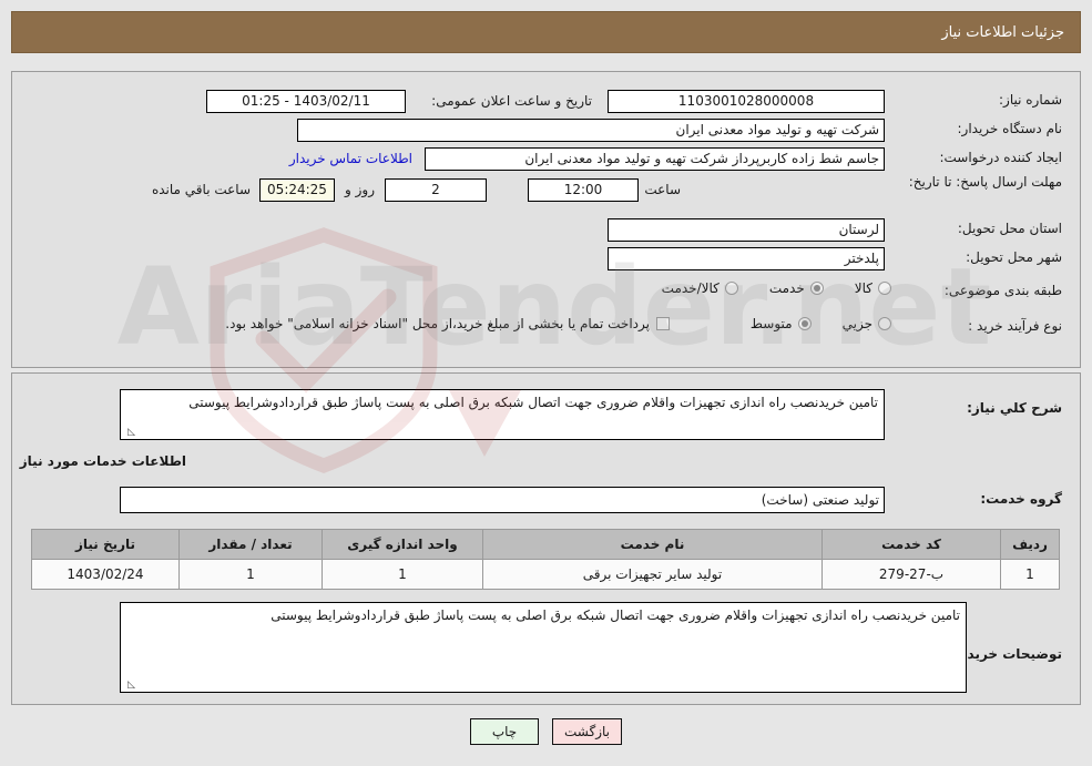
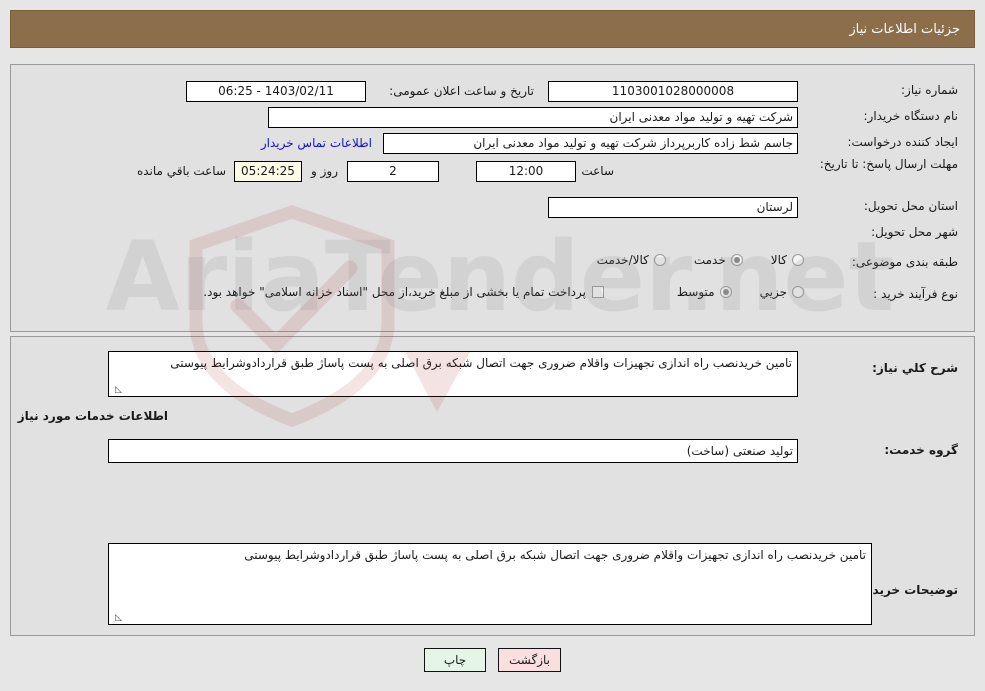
  جزئیات اطلاعات نیاز
  شماره نیاز:
  1103001028000008
  تاریخ و ساعت اعلان عمومی:
- 1403/02/11 - 01:25
+ 1403/02/11 - 06:25
  نام دستگاه خریدار:
  شرکت تهیه و تولید مواد معدنی ایران
  ایجاد کننده درخواست:
  جاسم شط زاده کاربرپرداز شرکت تهیه و تولید مواد معدنی ایران
  اطلاعات تماس خریدار
  مهلت ارسال پاسخ: تا تاریخ:
  ساعت
  12:00
  2
  روز و
  05:24:25
  ساعت باقي مانده
  استان محل تحویل:
  لرستان
  شهر محل تحویل:
- پلدختر
  طبقه بندی موضوعی:
  کالا
  خدمت
  کالا/خدمت
  نوع فرآیند خرید :
  جزیي
  متوسط
  پرداخت تمام یا بخشی از مبلغ خرید،از محل "اسناد خزانه اسلامی" خواهد بود.
  شرح کلي نیاز:
  تامین خریدنصب راه اندازی تجهیزات واقلام ضروری جهت اتصال شبکه برق اصلی به پست پاساژ طبق قراردادوشرایط پیوستی
  ◺
  اطلاعات خدمات مورد نیاز
  گروه خدمت:
  تولید صنعتی (ساخت)
- ردیف	کد خدمت	نام خدمت	واحد اندازه گیری	تعداد / مقدار	تاریخ نیاز
- 1	ب-27-279	تولید سایر تجهیزات برقی	1	1	1403/02/24
  توضیحات خرید
  تامین خریدنصب راه اندازی تجهیزات واقلام ضروری جهت اتصال شبکه برق اصلی به پست پاساژ طبق قراردادوشرایط پیوستی
  ◺
  بازگشت
  چاپ
  AriaTender.net
